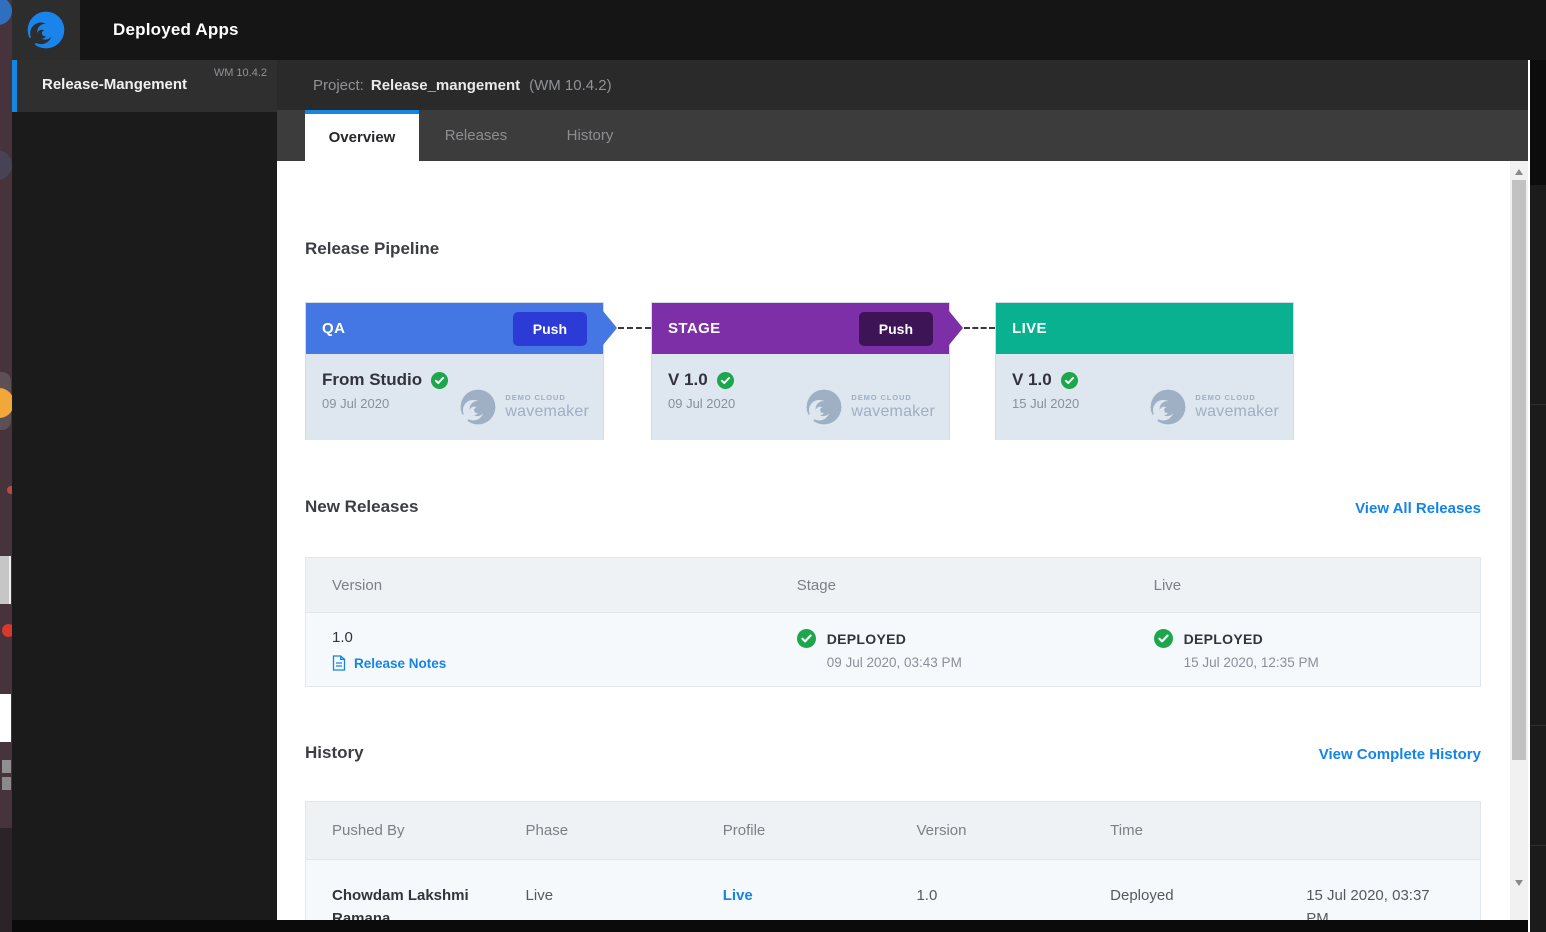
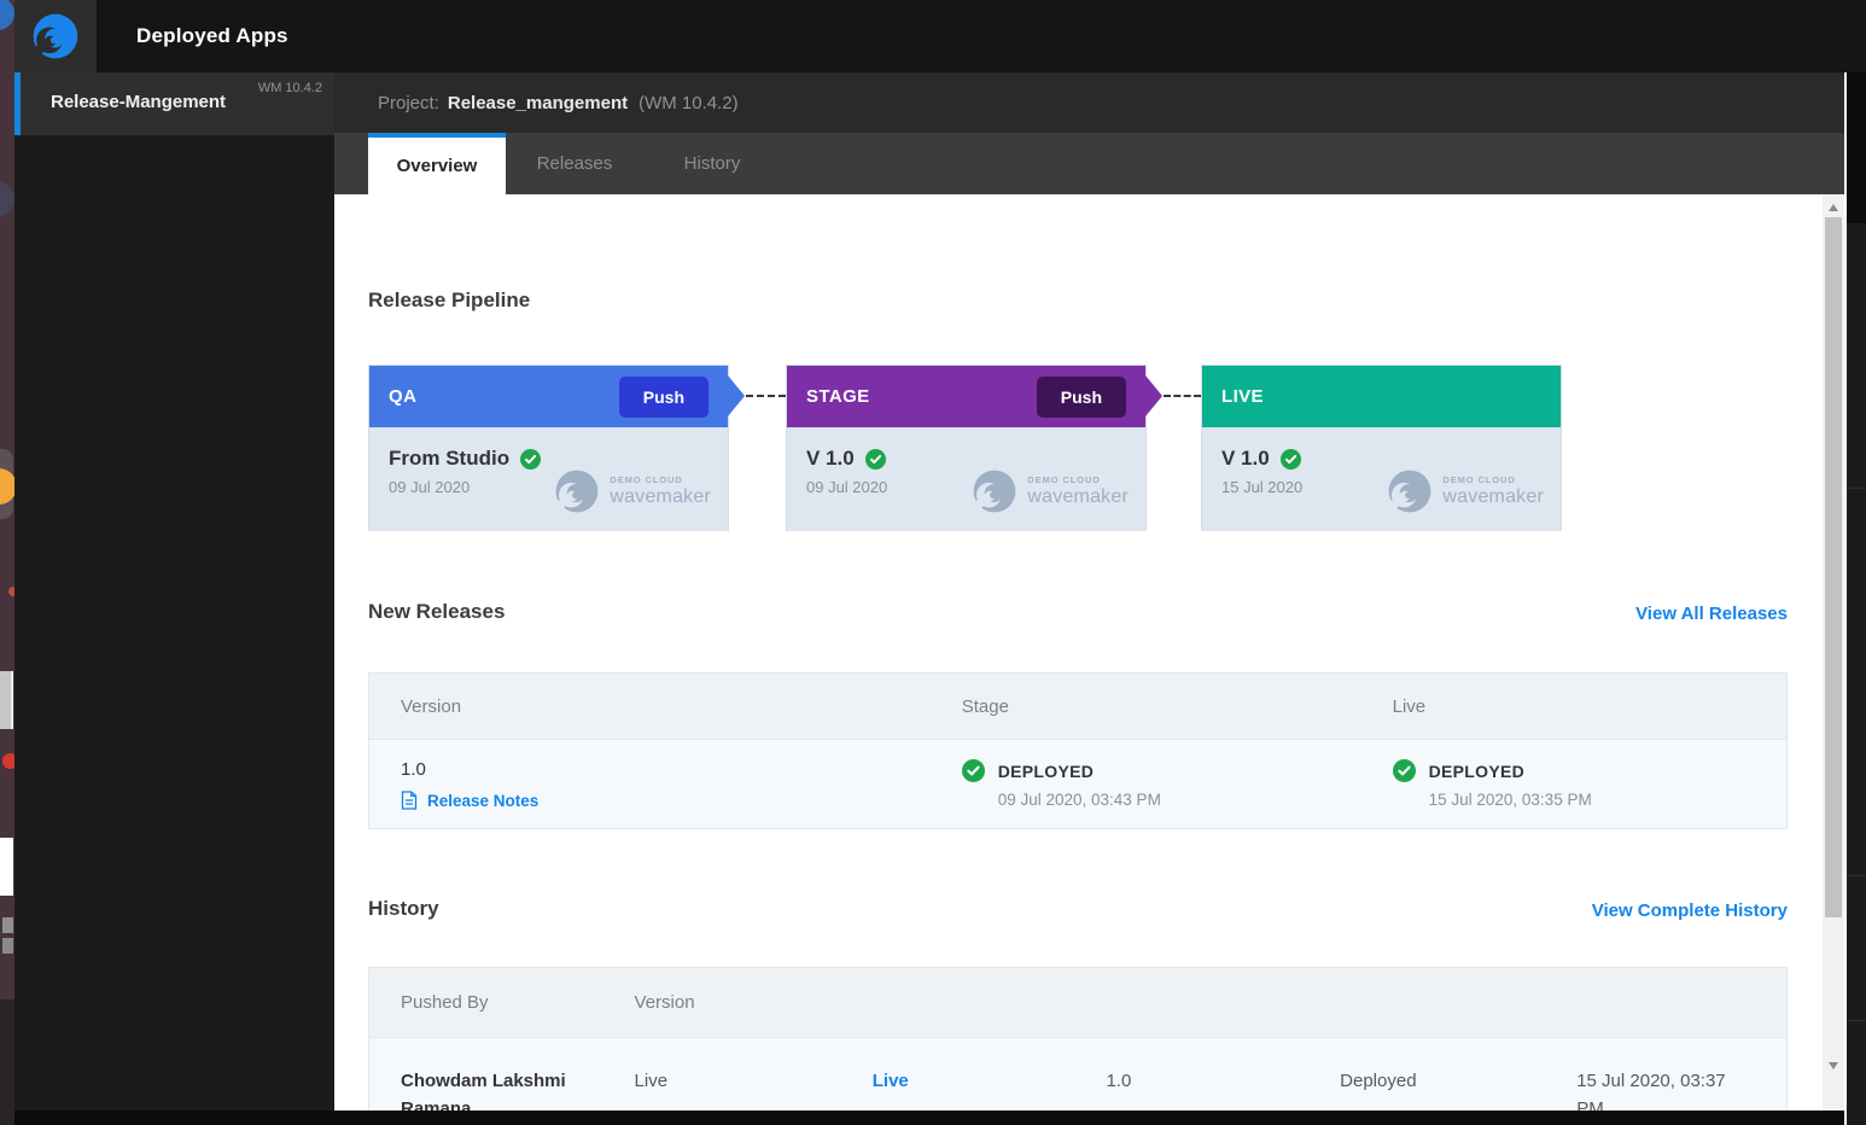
  Deployed Apps
  Release-Mangement
  WM 10.4.2
  Project:
  Release_mangement
  (WM 10.4.2)
  Overview
  Releases
  History
  Release Pipeline
  QA
  Push
  From Studio
  09 Jul 2020
  DEMO CLOUD
  wavemaker
  STAGE
  Push
  V 1.0
  09 Jul 2020
  DEMO CLOUD
  wavemaker
  LIVE
  V 1.0
  15 Jul 2020
  DEMO CLOUD
  wavemaker
  New Releases
  View All Releases
  Version
  Stage
  Live
  1.0
  Release Notes
  DEPLOYED
  09 Jul 2020, 03:43 PM
  DEPLOYED
- 15 Jul 2020, 12:35 PM
+ 15 Jul 2020, 03:35 PM
  History
  View Complete History
  Pushed By
- Phase
- Profile
  Version
- Time
  Chowdam Lakshmi Ramana
  Live
  Live
  1.0
  Deployed
  15 Jul 2020, 03:37 PM
